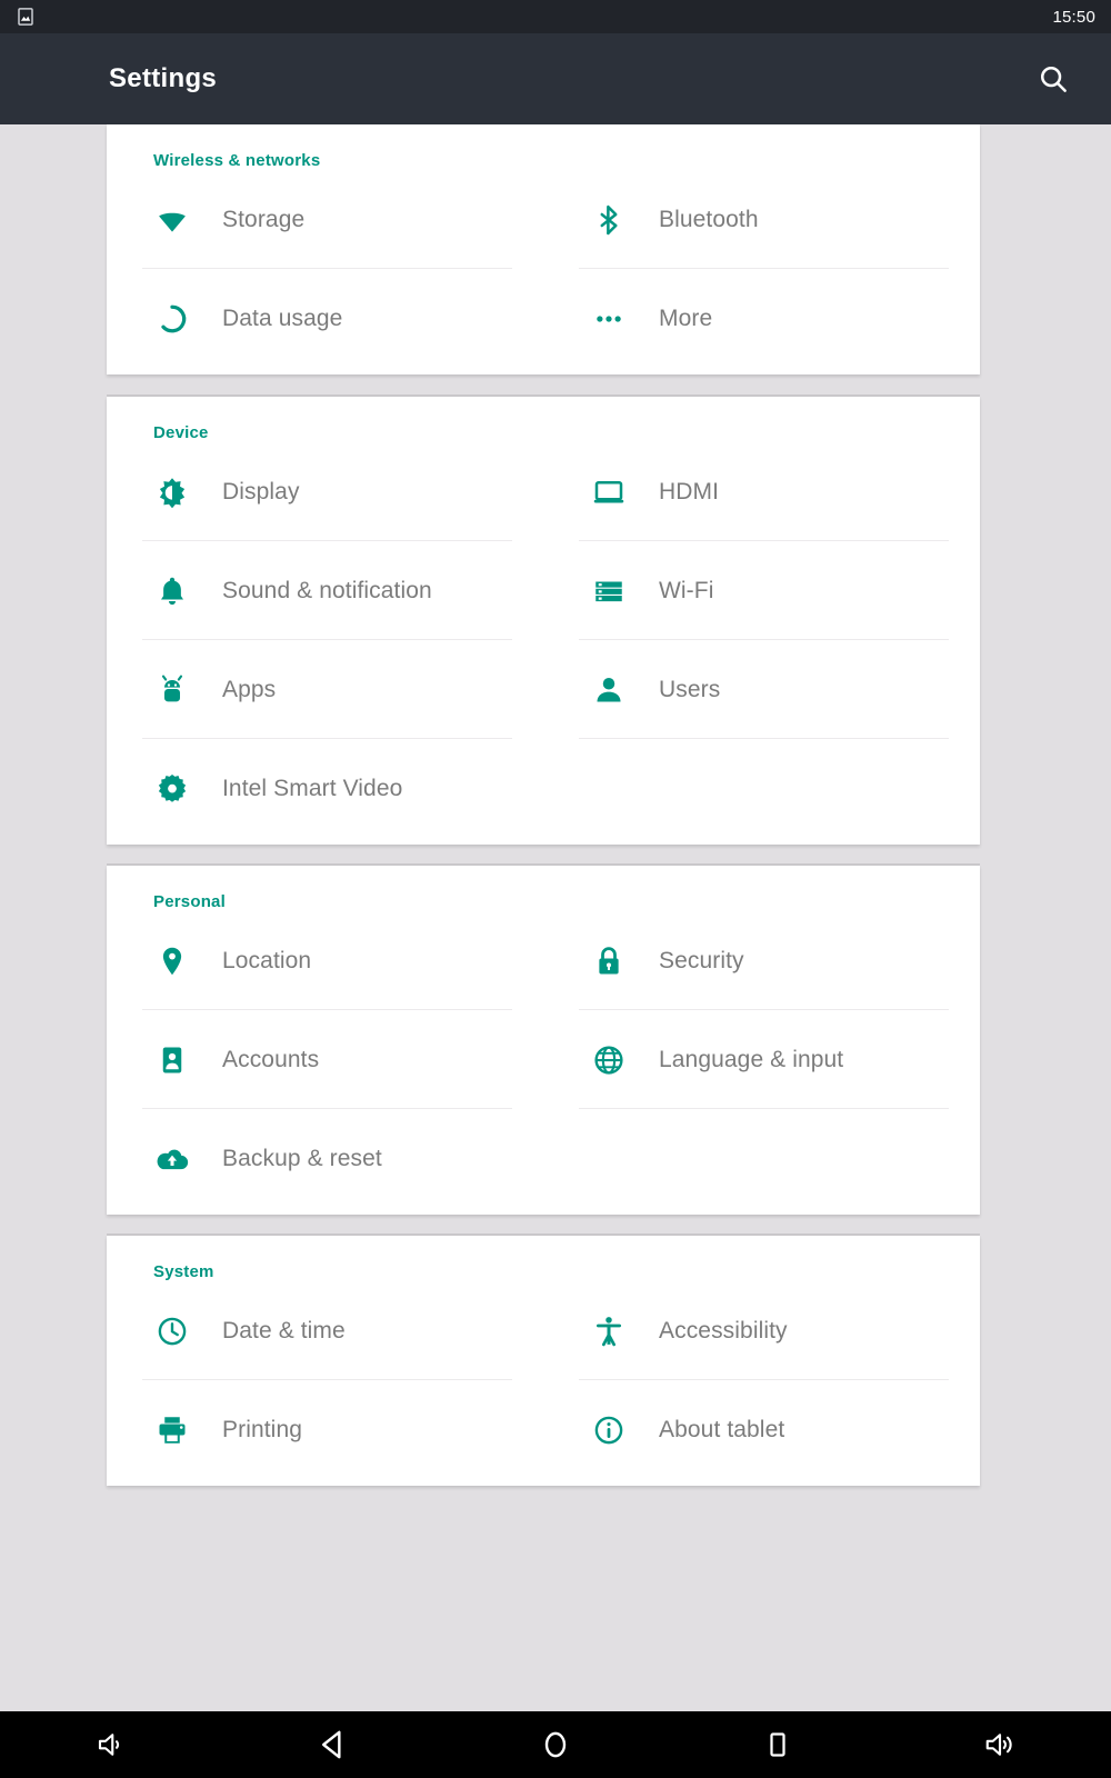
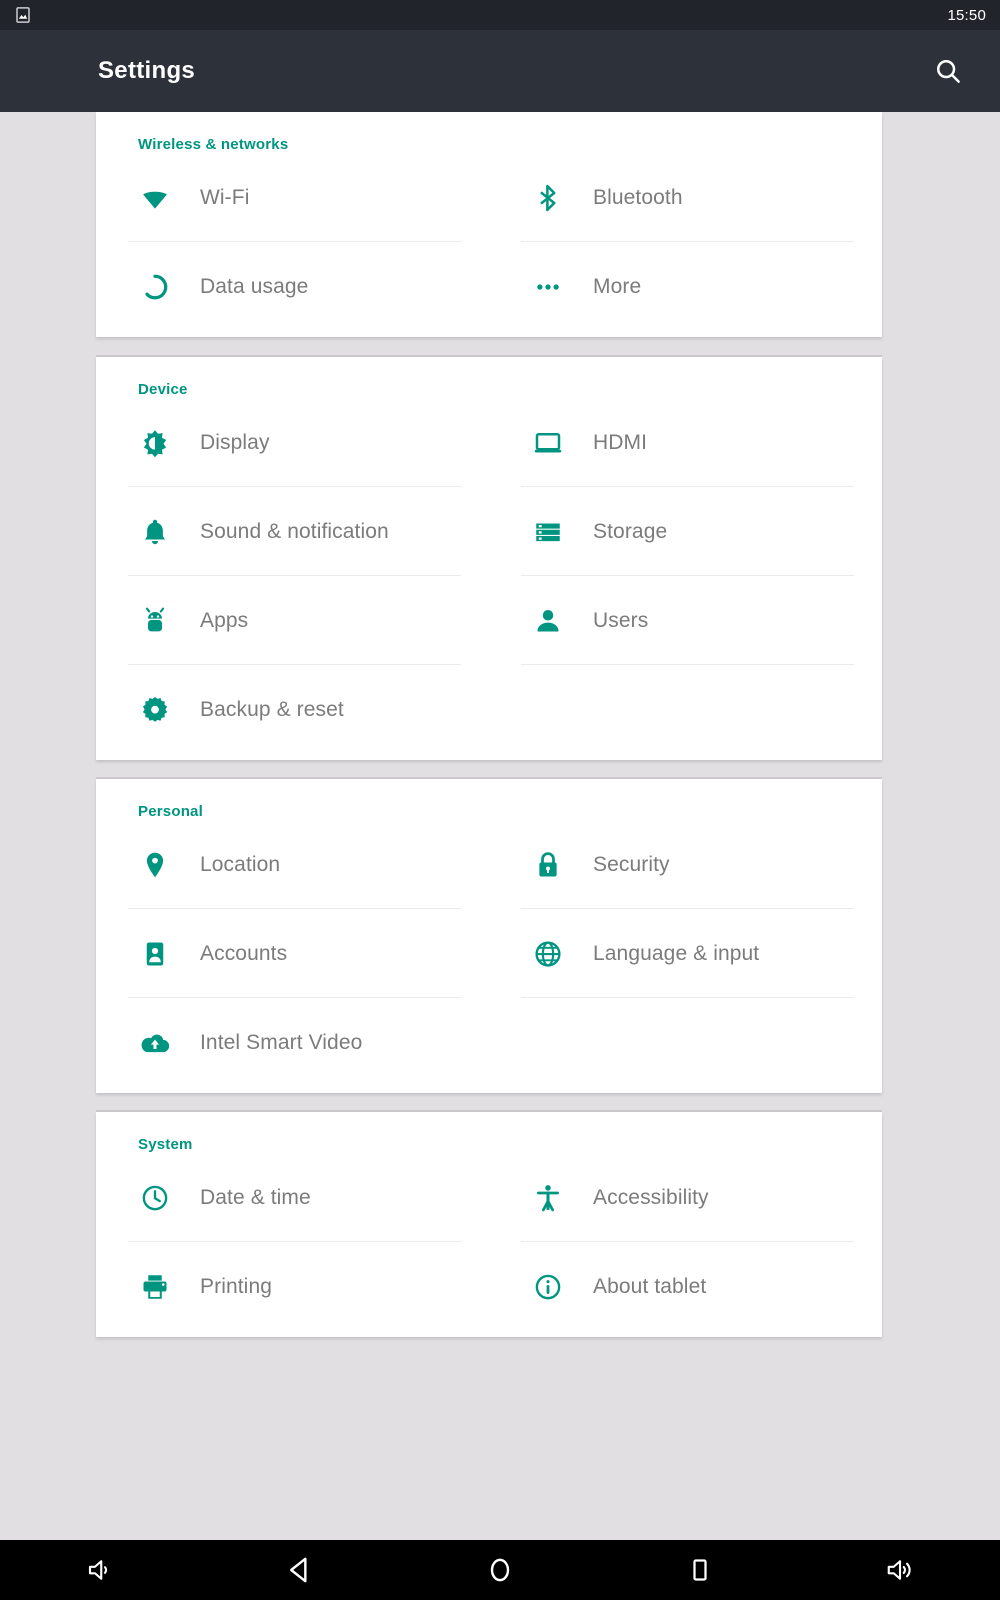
  15:50
  Settings
  Wireless & networks
- Storage
+ Wi-Fi
  Bluetooth
  Data usage
  More
  Device
  Display
  HDMI
  Sound & notification
- Wi-Fi
+ Storage
  Apps
  Users
- Intel Smart Video
+ Backup & reset
  Personal
  Location
  Security
  Accounts
  Language & input
- Backup & reset
+ Intel Smart Video
  System
  Date & time
  Accessibility
  Printing
  About tablet
